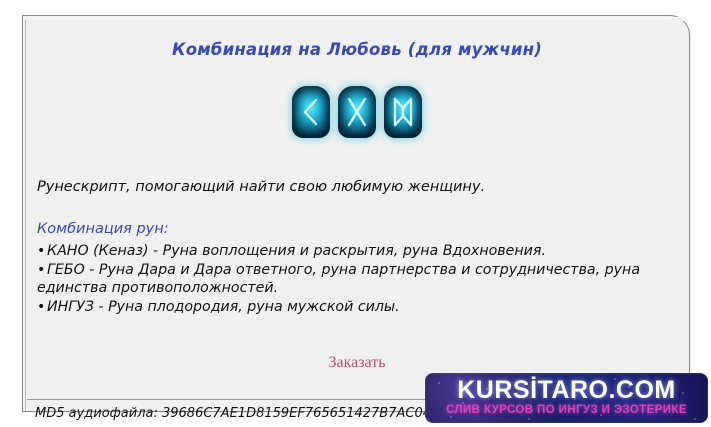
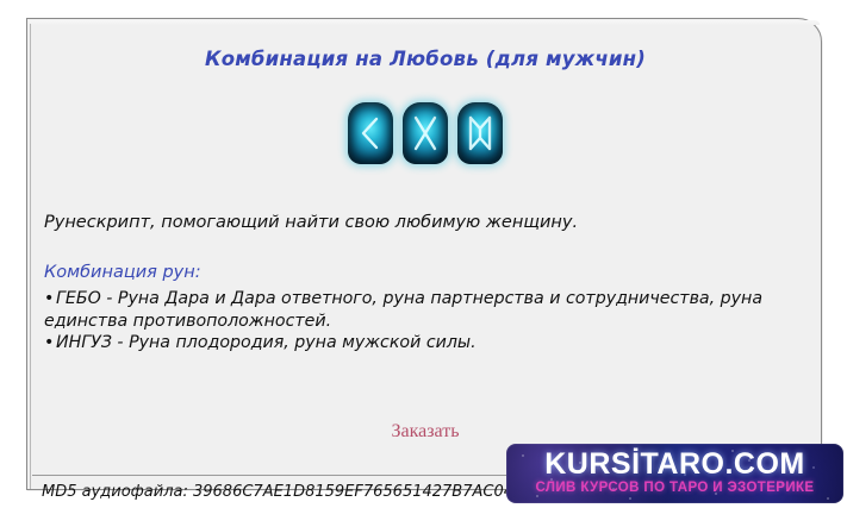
  Комбинация на Любовь (для мужчин)
  Рунескрипт, помогающий найти свою любимую женщину.
  Комбинация рун:
- •КАНО (Кеназ) - Руна воплощения и раскрытия, руна Вдохновения.
  •ГЕБО - Руна Дара и Дара ответного, руна партнерства и сотрудничества, руна единства противоположностей.
  •ИНГУЗ - Руна плодородия, руна мужской силы.
  Заказать
  MD5 аудиофайла: 39686C7AE1D8159EF765651427B7AC0
  KURSİTARO.COM
- СЛИВ КУРСОВ ПО ИНГУЗ И ЭЗОТЕРИКЕ
+ СЛИВ КУРСОВ ПО ТАРО И ЭЗОТЕРИКЕ
